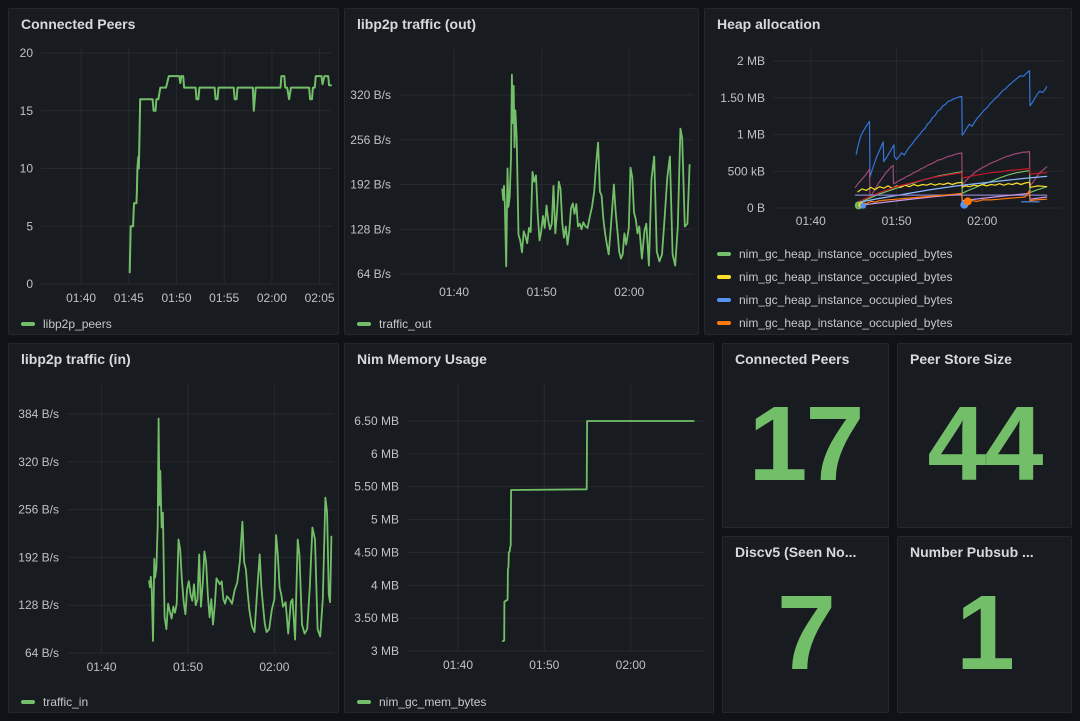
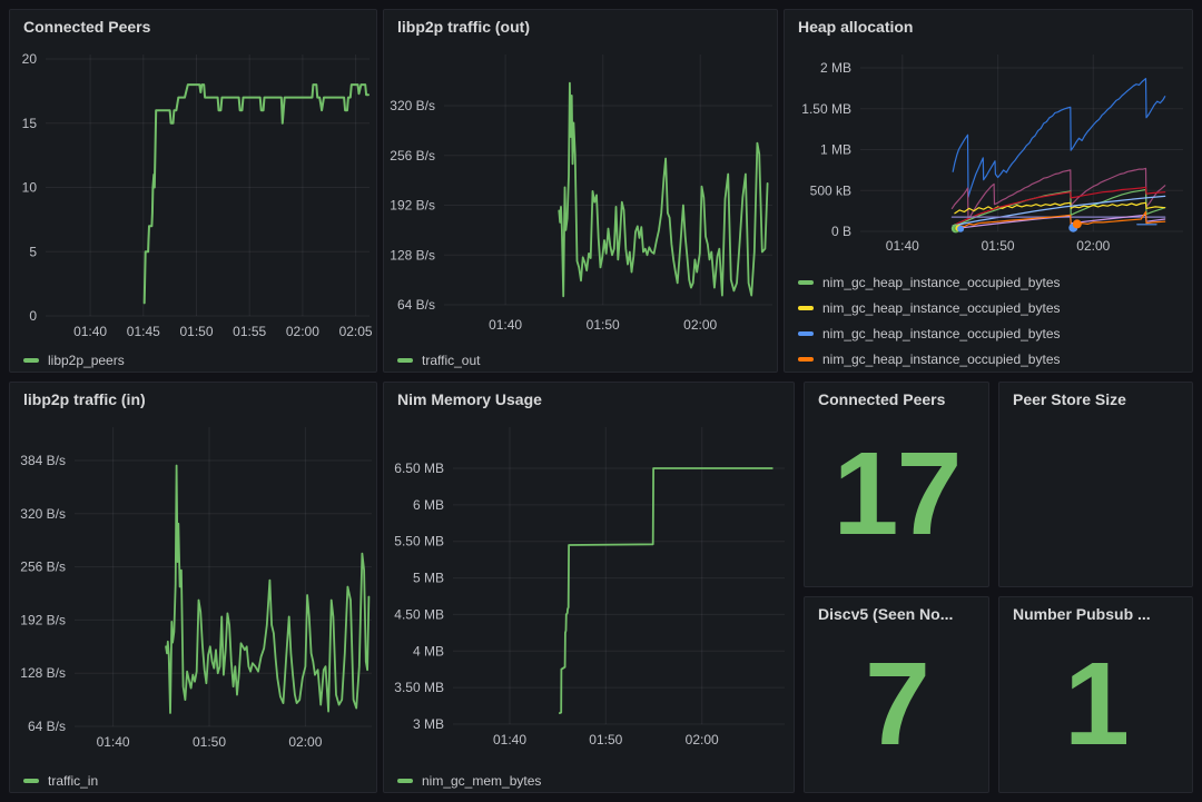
  Connected Peers
  0
  5
  10
  15
  20
  01:40
  01:45
  01:50
  01:55
  02:00
  02:05
  libp2p_peers
  libp2p traffic (out)
  64 B/s
  128 B/s
  192 B/s
  256 B/s
  320 B/s
  01:40
  01:50
  02:00
  traffic_out
  Heap allocation
  0 B
  500 kB
  1 MB
  1.50 MB
  2 MB
  01:40
  01:50
  02:00
  nim_gc_heap_instance_occupied_bytes
  nim_gc_heap_instance_occupied_bytes
  nim_gc_heap_instance_occupied_bytes
  nim_gc_heap_instance_occupied_bytes
  libp2p traffic (in)
  64 B/s
  128 B/s
  192 B/s
  256 B/s
  320 B/s
  384 B/s
  01:40
  01:50
  02:00
  traffic_in
  Nim Memory Usage
  3 MB
  3.50 MB
  4 MB
  4.50 MB
  5 MB
  5.50 MB
  6 MB
  6.50 MB
  01:40
  01:50
  02:00
  nim_gc_mem_bytes
  Connected Peers
  17
  Peer Store Size
- 44
  Discv5 (Seen No...
  7
  Number Pubsub ...
  1
